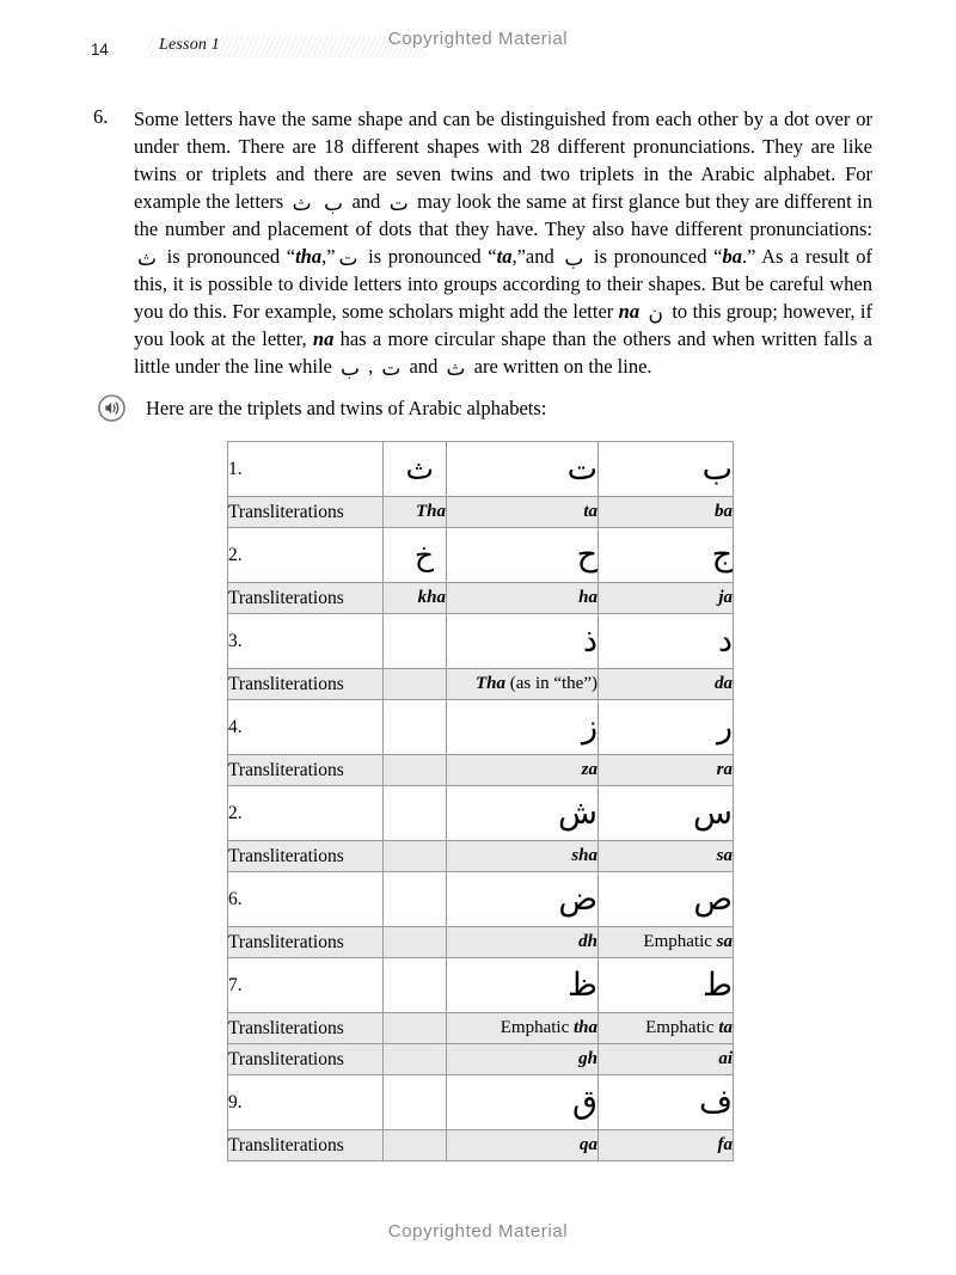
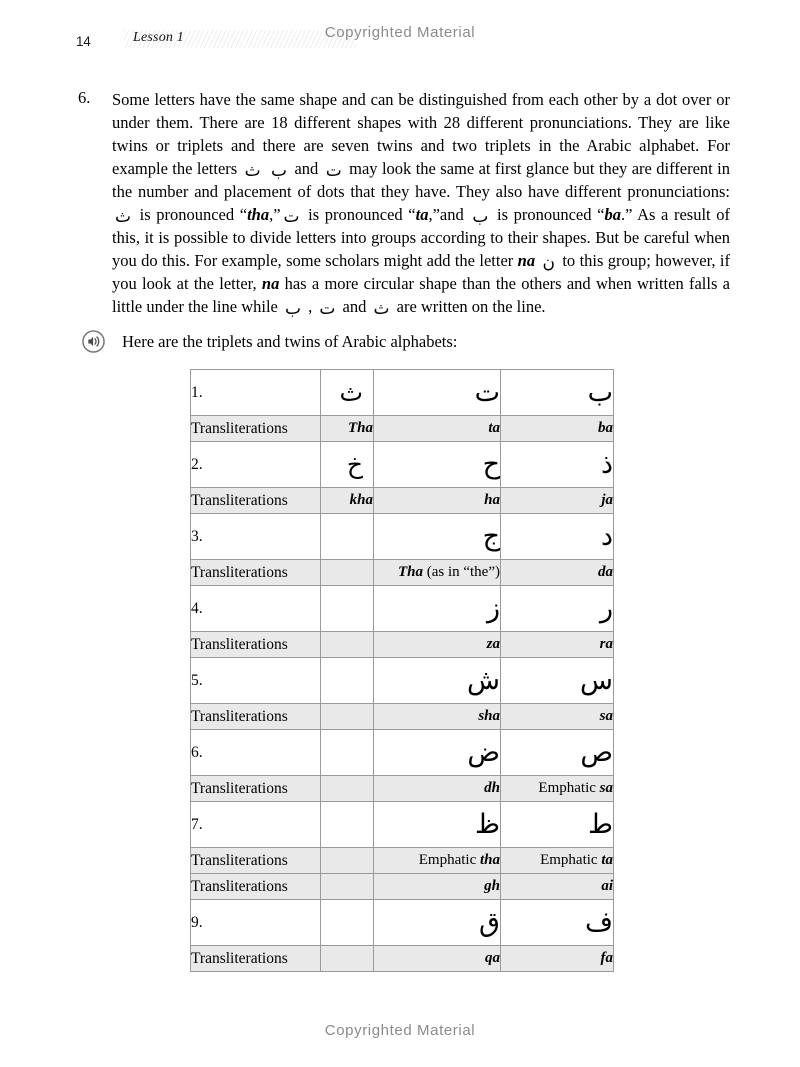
  yrighted Material
  14
  Lesson 1
  6.
  Some letters have the same shape and can be distinguished from each other by a dot over or under them. There are 18 different shapes with 28 different pronunciations. They are like twins or triplets and there are seven twins and two triplets in the Arabic alphabet. For example the letters ب ث and ت may look the same at first glance but they are different in the number and placement of dots that they have. They also have different pronunciations: ث is pronounced “tha,” ت is pronounced “ta,”and ب is pronounced “ba.” As a result of this, it is possible to divide letters into groups according to their shapes. But be careful when you do this. For example, some scholars might add the letter na ن to this group; however, if you look at the letter, na has a more circular shape than the others and when written falls a little under the line while ت , ب and ث are written on the line.
  Here are the triplets and twins of Arabic alphabets:
  1.	ث	ت	ب
  Transliterations	Tha	ta	ba
- 2.	خ	ح	ج
+ 2.	خ	ح	ذ
  Transliterations	kha	ha	ja
- 3.		ذ	د
+ 3.		ج	د
  Transliterations		Tha (as in “the”)	da
  4.		ز	ر
  Transliterations		za	ra
- 2.		ش	س
+ 5.		ش	س
  Transliterations		sha	sa
  6.		ض	ص
  Transliterations		dh	Emphatic sa
  7.		ظ	ط
  Transliterations		Emphatic tha	Emphatic ta
  Transliterations		gh	ai
  9.		ق	ف
  Transliterations		qa	fa
  Copyrighted Material
